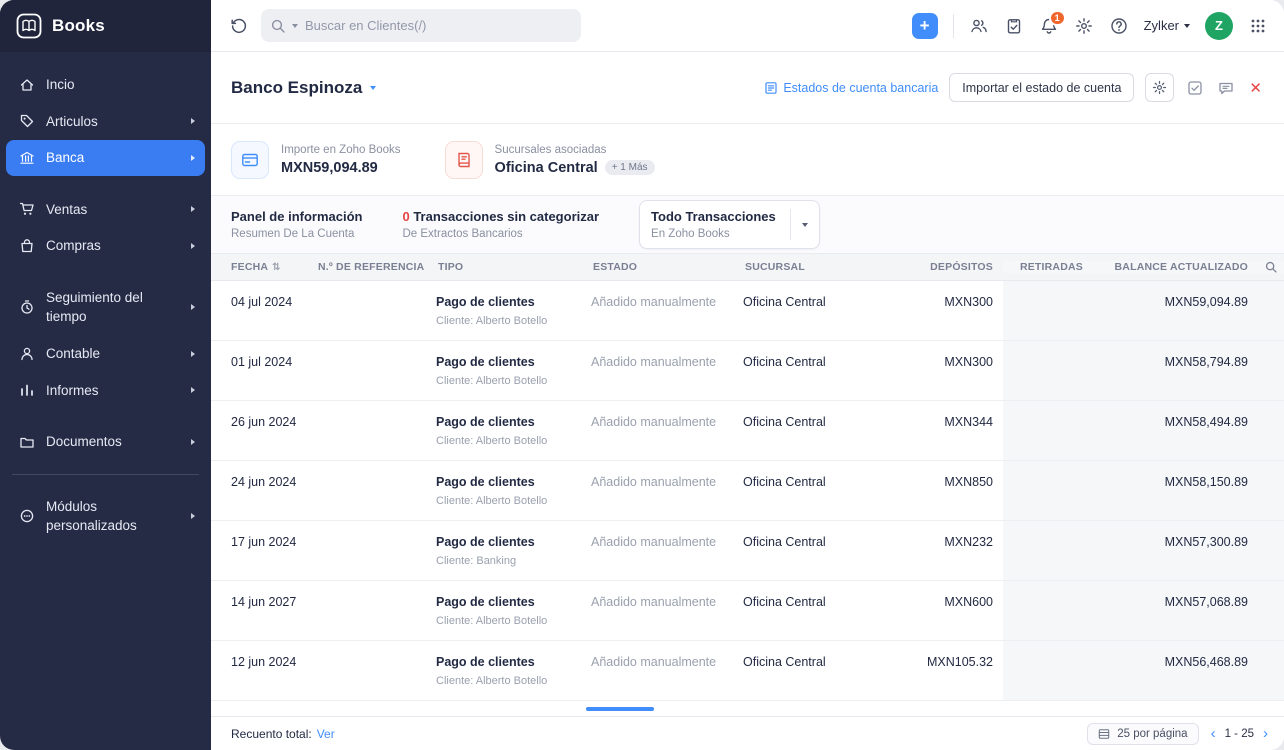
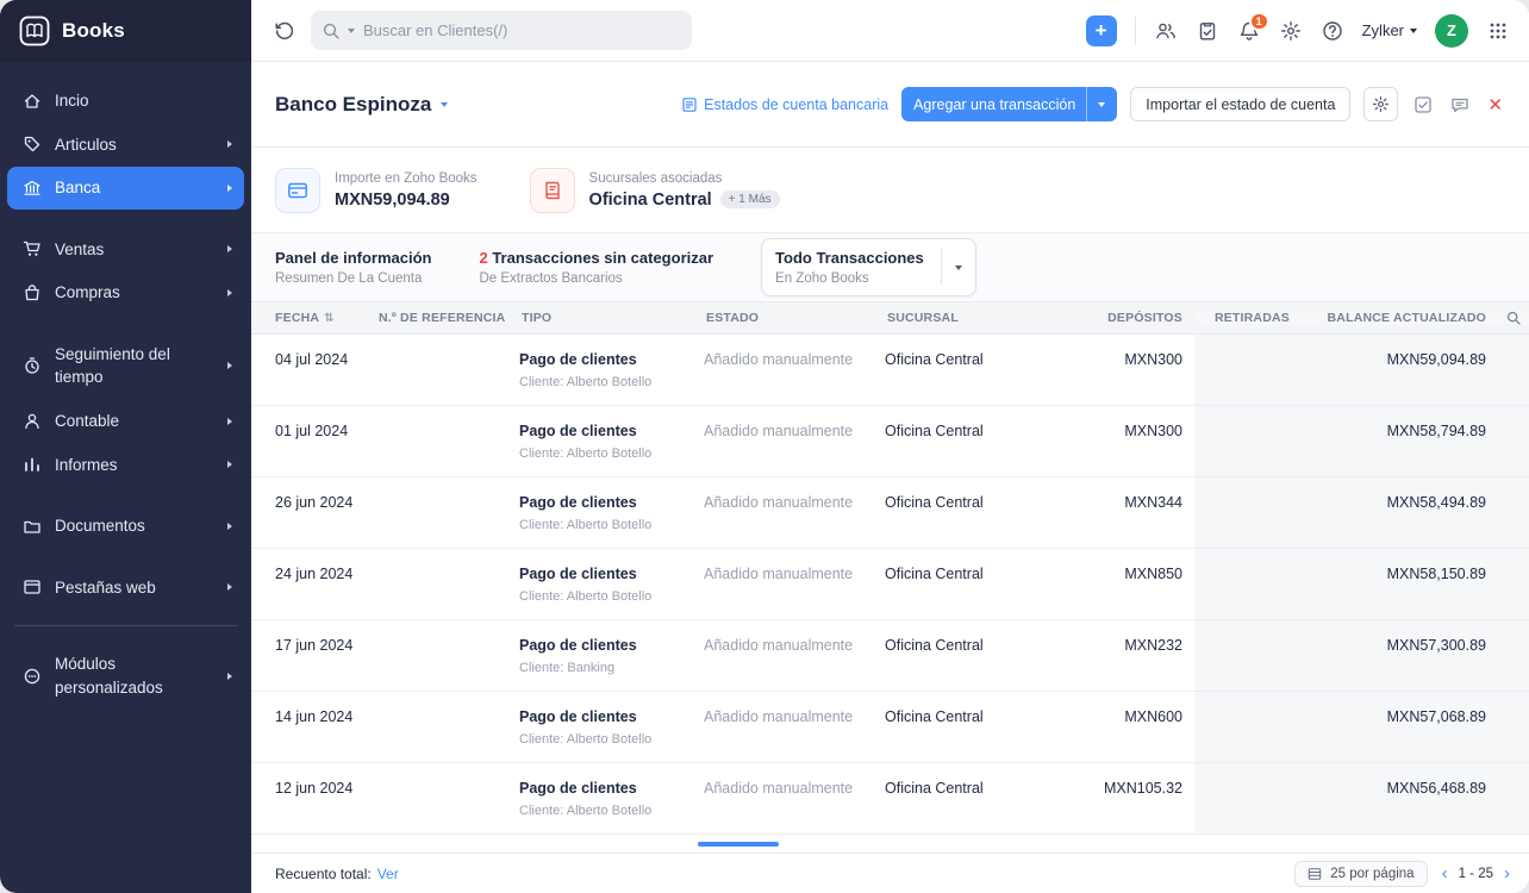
  Books
  Incio
  Articulos
  Banca
  Ventas
  Compras
  Seguimiento del tiempo
  Contable
  Informes
  Documentos
+ Pestañas web
  Módulos personalizados
  Buscar en Clientes(/)
  +
  1
  Zylker
  Z
  Banco Espinoza
  Estados de cuenta bancaria
+ Agregar una transacción
  Importar el estado de cuenta
  ✕
  Importe en Zoho Books
  MXN59,094.89
  Sucursales asociadas
  Oficina Central
  + 1 Más
  Panel de información
  Resumen De La Cuenta
- 0 Transacciones sin categorizar
+ 2 Transacciones sin categorizar
  De Extractos Bancarios
  Todo Transacciones
  En Zoho Books
  FECHA
  ⇅
  N.º DE REFERENCIA
  TIPO
  ESTADO
  SUCURSAL
  DEPÓSITOS
  RETIRADAS
  BALANCE ACTUALIZADO
  04 jul 2024
  Pago de clientes
  Cliente: Alberto Botello
  Añadido manualmente
  Oficina Central
  MXN300
  MXN59,094.89
  01 jul 2024
  Pago de clientes
  Cliente: Alberto Botello
  Añadido manualmente
  Oficina Central
  MXN300
  MXN58,794.89
  26 jun 2024
  Pago de clientes
  Cliente: Alberto Botello
  Añadido manualmente
  Oficina Central
  MXN344
  MXN58,494.89
  24 jun 2024
  Pago de clientes
  Cliente: Alberto Botello
  Añadido manualmente
  Oficina Central
  MXN850
  MXN58,150.89
  17 jun 2024
  Pago de clientes
  Cliente: Banking
  Añadido manualmente
  Oficina Central
  MXN232
  MXN57,300.89
- 14 jun 2027
+ 14 jun 2024
  Pago de clientes
  Cliente: Alberto Botello
  Añadido manualmente
  Oficina Central
  MXN600
  MXN57,068.89
  12 jun 2024
  Pago de clientes
  Cliente: Alberto Botello
  Añadido manualmente
  Oficina Central
  MXN105.32
  MXN56,468.89
  Recuento total:
  Ver
  25 por página
  ‹
  1 - 25
  ›
